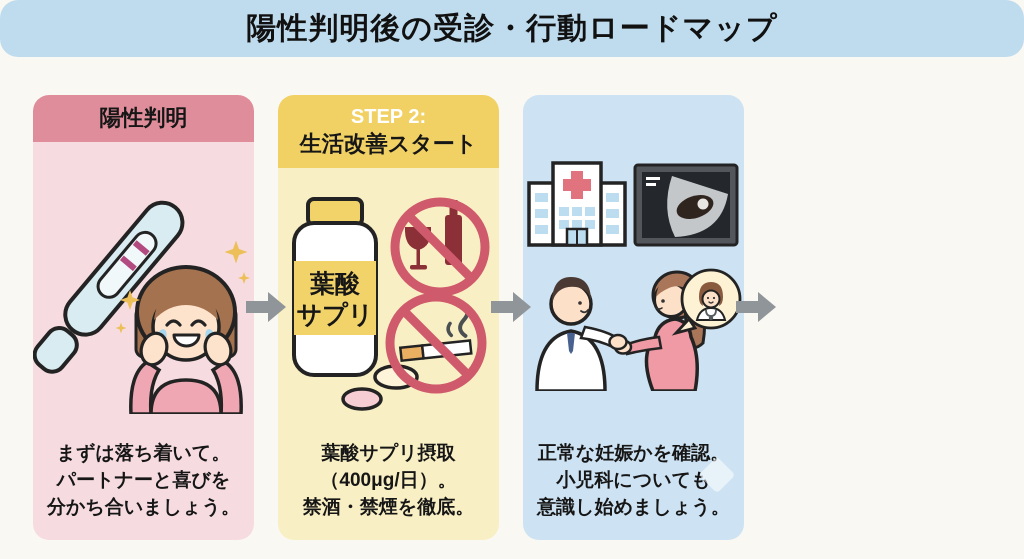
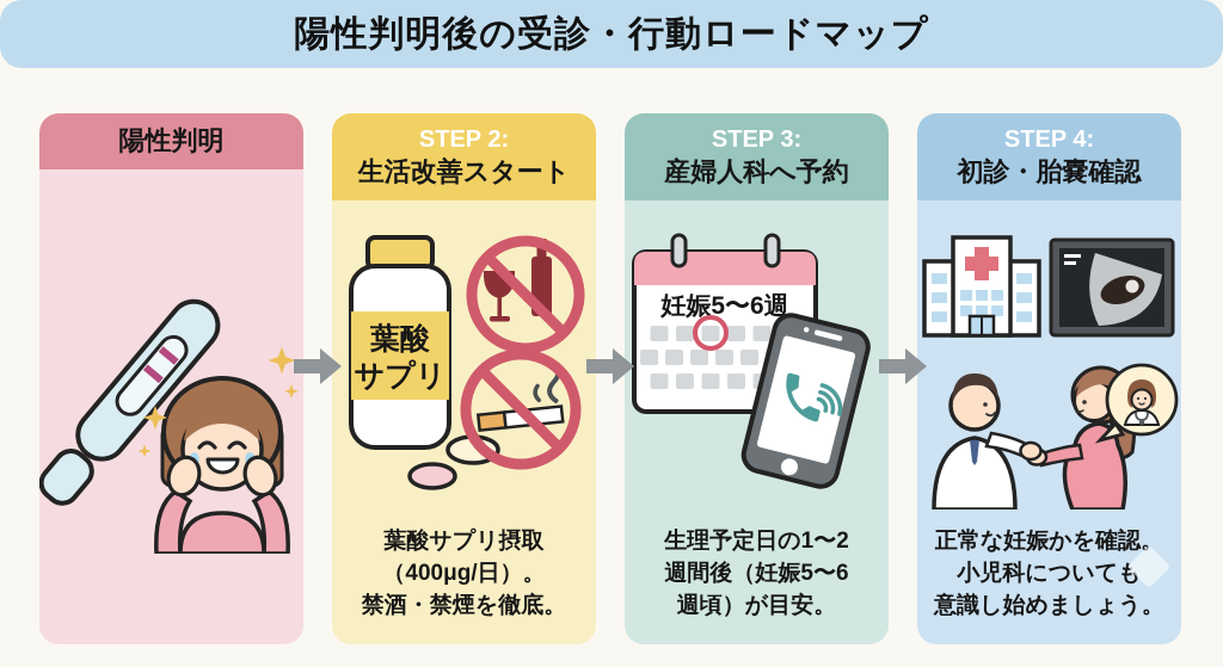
  陽性判明後の受診・行動ロードマップ
  陽性判明
- まずは落ち着いて。
- パートナーと喜びを
- 分かち合いましょう。
  STEP 2:
  生活改善スタート
  葉酸
  サプリ
  葉酸サプリ摂取
  （400μg/日）。
  禁酒・禁煙を徹底。
+ STEP 3:
+ 産婦人科へ予約
+ 妊娠5〜6週
+ 生理予定日の1〜2
+ 週間後（妊娠5〜6
+ 週頃）が目安。
+ STEP 4:
+ 初診・胎嚢確認
  正常な妊娠かを確認。
  小児科についても
  意識し始めましょう。
